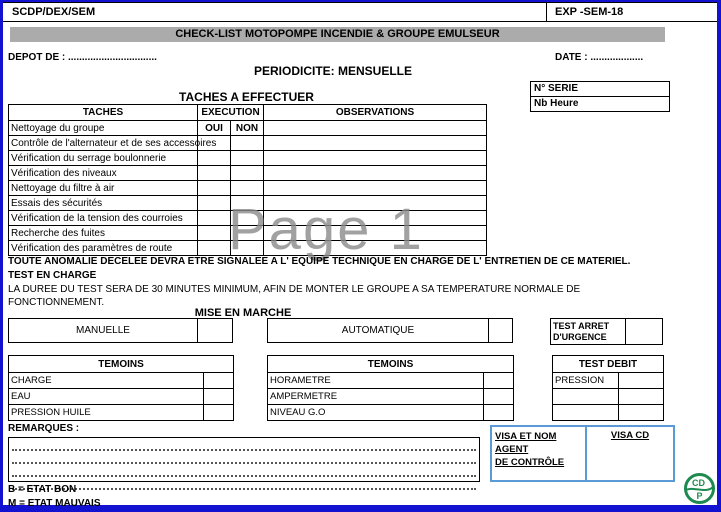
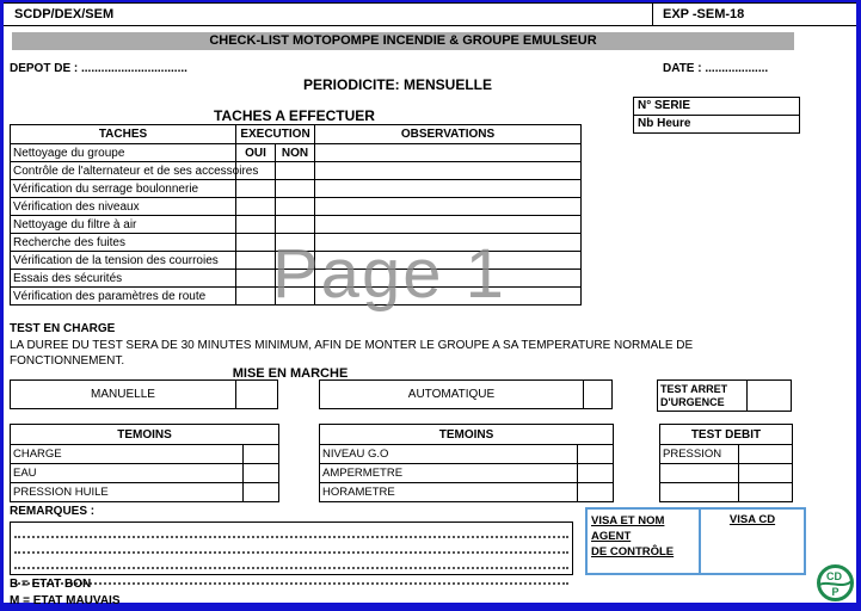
  SCDP/DEX/SEM
  EXP -SEM-18
  CHECK-LIST MOTOPOMPE INCENDIE & GROUPE EMULSEUR
  DEPOT DE : ................................
  DATE : ...................
  PERIODICITE: MENSUELLE
  N° SERIE
  Nb Heure
  TACHES A EFFECTUER
  TACHES	EXECUTION	OBSERVATIONS
  Nettoyage du groupe	OUI	NON
  Contrôle de l'alternateur et de ses accessoires
  Vérification du serrage boulonnerie
  Vérification des niveaux
  Nettoyage du filtre à air
- Essais des sécurités
+ Recherche des fuites
  Vérification de la tension des courroies
- Recherche des fuites
+ Essais des sécurités
  Vérification des paramètres de route
  Page 1
- TOUTE ANOMALIE DECELEE DEVRA ETRE SIGNALEE A L' EQUIPE TECHNIQUE EN CHARGE DE L' ENTRETIEN DE CE MATERIEL.
  TEST EN CHARGE
  LA DUREE DU TEST SERA DE 30 MINUTES MINIMUM, AFIN DE MONTER LE GROUPE A SA TEMPERATURE NORMALE DE
  FONCTIONNEMENT.
  MISE EN MARCHE
  MANUELLE
  AUTOMATIQUE
  TEST ARRET
  D'URGENCE
  TEMOINS
  CHARGE
  EAU
  PRESSION HUILE
  TEMOINS
- HORAMETRE
+ NIVEAU G.O
  AMPERMETRE
- NIVEAU G.O
+ HORAMETRE
  TEST DEBIT
  PRESSION
  REMARQUES :
  VISA ET NOM AGENT
  DE CONTRÔLE
  VISA CD
  B = ETAT BON
  M = ETAT MAUVAIS
  CD
  P
